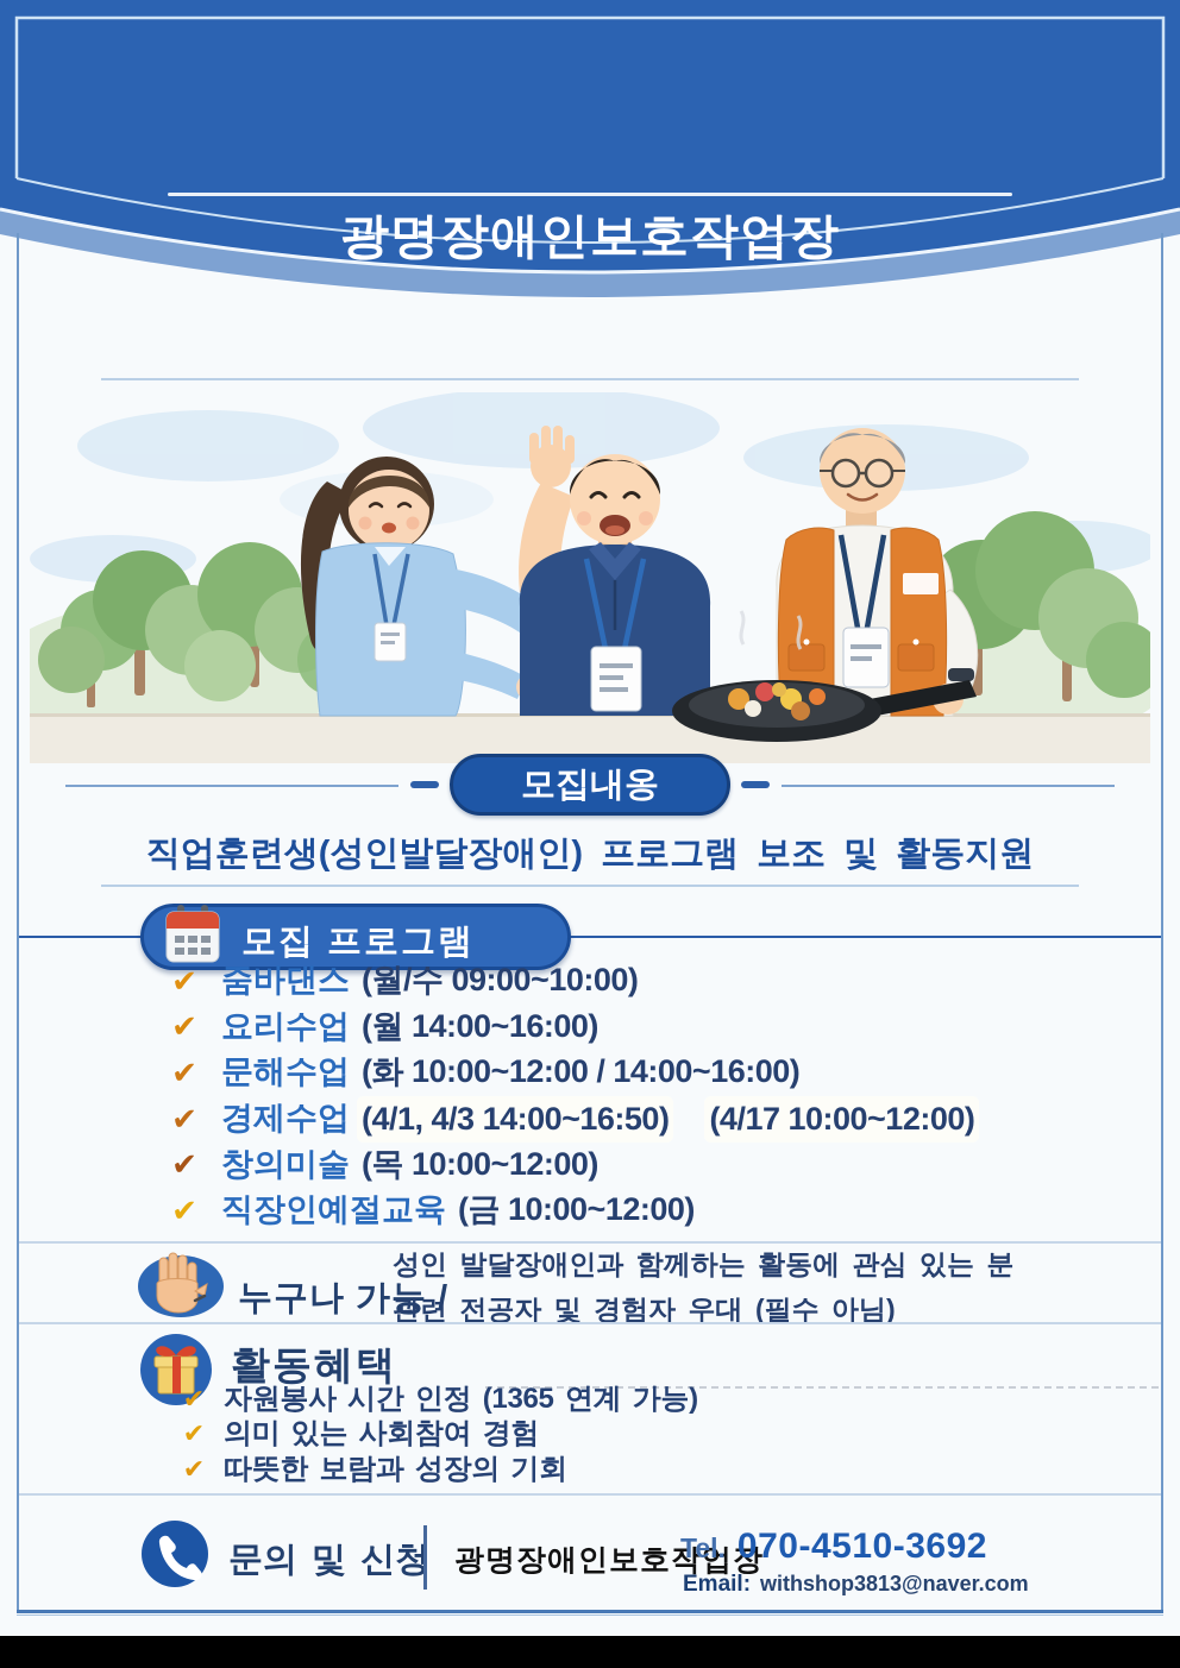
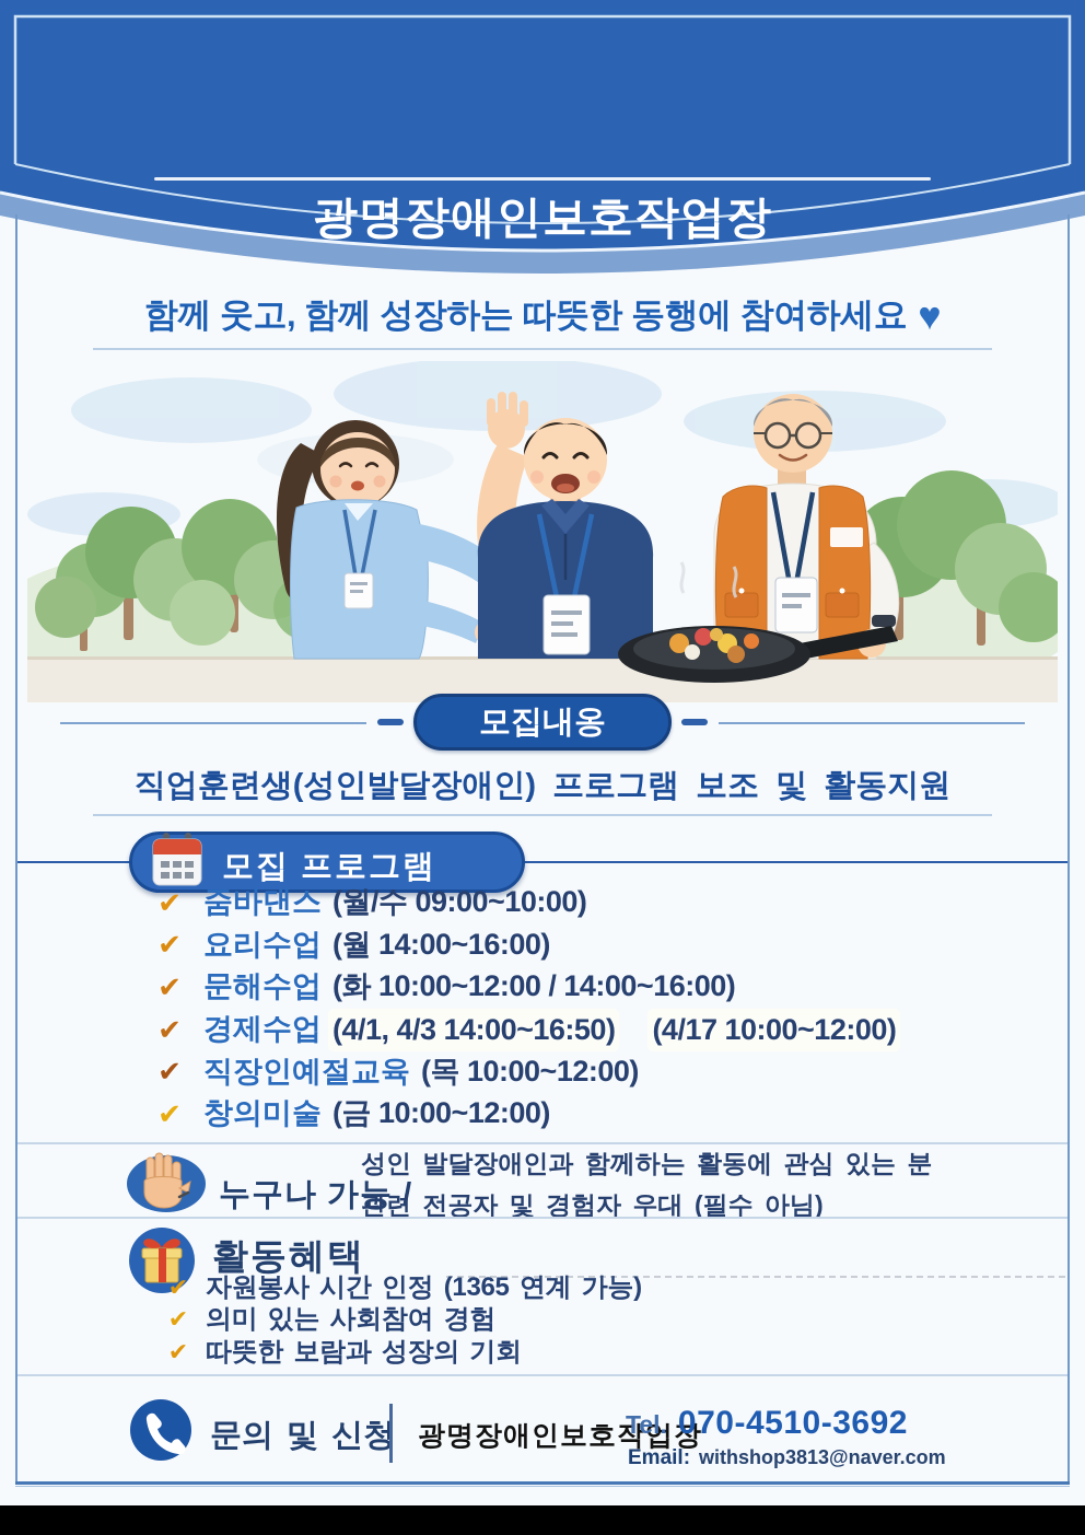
  광명장애인보호작업장
+ 함께 웃고, 함께 성장하는 따뜻한 동행에 참여하세요 ♥
  모집내옹
  직업훈련생(성인발달장애인) 프로그램 보조 및 활동지원
  모집 프로그램
  ✔
  줌바댄스
  (월/수 09:00~10:00)
  ✔
  요리수업
  (월 14:00~16:00)
  ✔
  문해수업
  (화 10:00~12:00 / 14:00~16:00)
  ✔
  경제수업
  (4/1, 4/3 14:00~16:50)
  (4/17 10:00~12:00)
  ✔
- 창의미술
+ 직장인예절교육
  (목 10:00~12:00)
  ✔
- 직장인예절교육
+ 창의미술
  (금 10:00~12:00)
  누구나 가능 /
  성인 발달장애인과 함께하는 활동에 관심 있는 분
  관련 전공자 및 경험자 우대 (필수 아님)
  활동혜택
  ✔
  자원봉사 시간 인정 (1365 연계 가능)
  ✔
  의미 있는 사회참여 경험
  ✔
  따뜻한 보람과 성장의 기회
  문의 및 신청
  광명장애인보호작업장
  Tel. 070-4510-3692
  Email: withshop3813@naver.com
